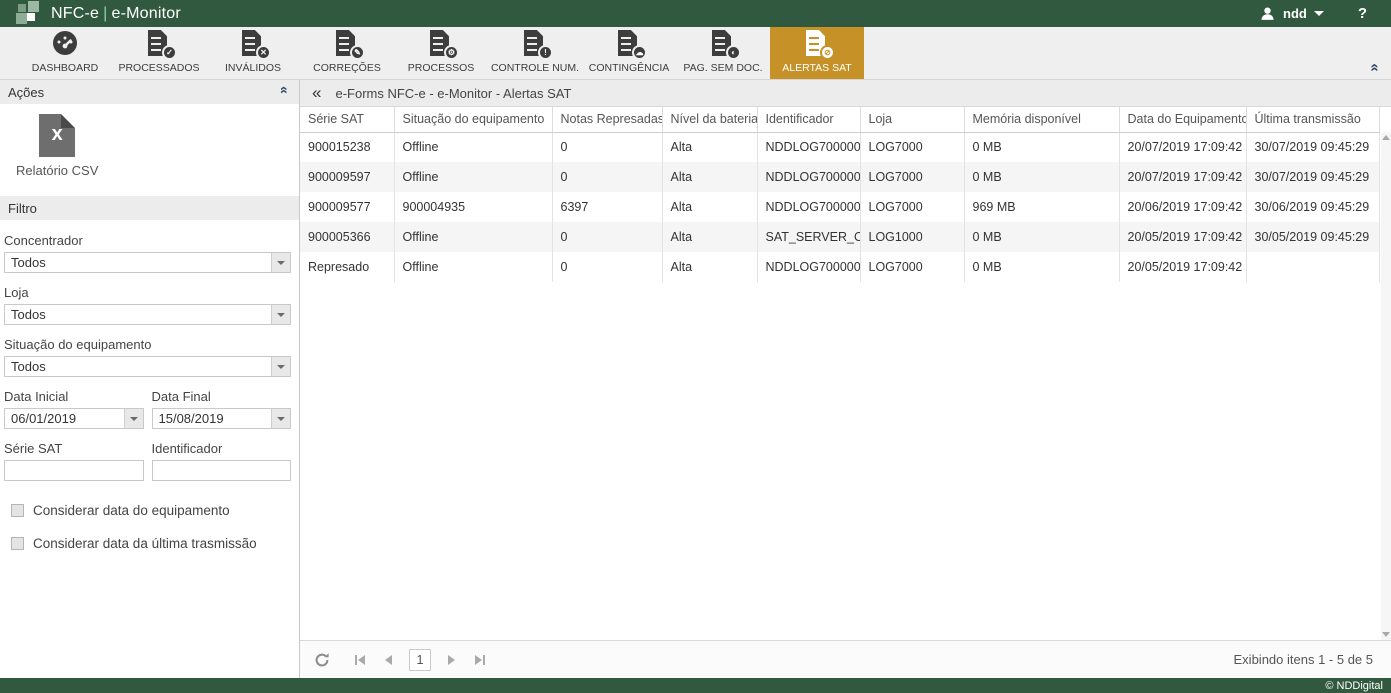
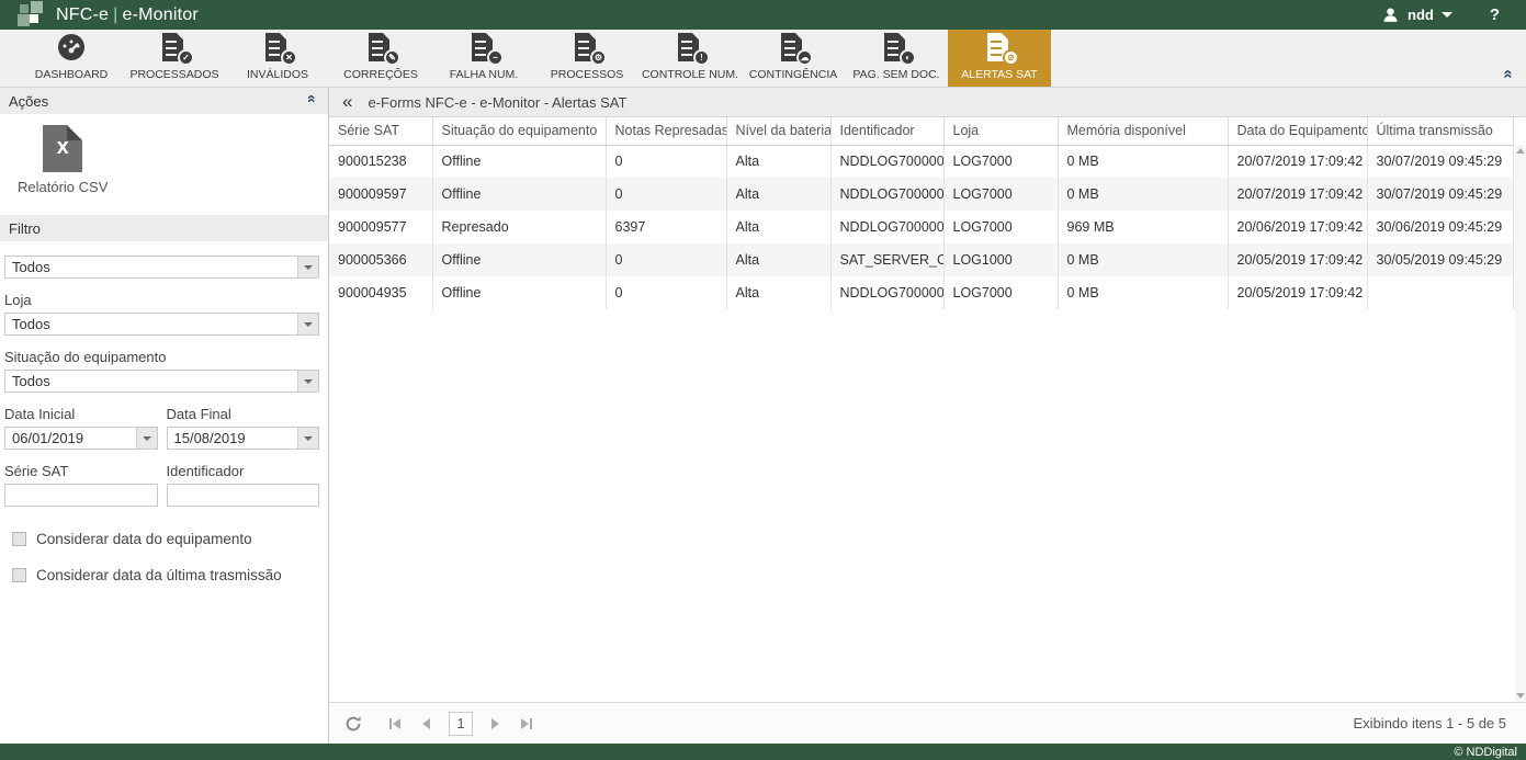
  NFC-e | e-Monitor
  ndd
  ?
  DASHBOARD
  ✓
  PROCESSADOS
  ✕
  INVÁLIDOS
  ✎
  CORREÇÕES
+ −
+ FALHA NUM.
  ⚙
  PROCESSOS
  !
  CONTROLE NUM.
  ☁
  CONTINGÊNCIA
  ◐
  PAG. SEM DOC.
  ⊘
  ALERTAS SAT
  Ações
  x
  Relatório CSV
  Filtro
- Concentrador
  Todos
  Loja
  Todos
  Situação do equipamento
  Todos
  Data Inicial
  06/01/2019
  Data Final
  15/08/2019
  Série SAT
  Identificador
  Considerar data do equipamento
  Considerar data da última trasmissão
  «
  e-Forms NFC-e - e-Monitor - Alertas SAT
  Série SAT	Situação do equipamento	Notas Represadas	Nível da bateria	Identificador	Loja	Memória disponível	Data do Equipamento	Última transmissão
  900015238	Offline	0	Alta	NDDLOG700000	LOG7000	0 MB	20/07/2019 17:09:42	30/07/2019 09:45:29
  900009597	Offline	0	Alta	NDDLOG700000	LOG7000	0 MB	20/07/2019 17:09:42	30/07/2019 09:45:29
- 900009577	900004935	6397	Alta	NDDLOG700000	LOG7000	969 MB	20/06/2019 17:09:42	30/06/2019 09:45:29
+ 900009577	Represado	6397	Alta	NDDLOG700000	LOG7000	969 MB	20/06/2019 17:09:42	30/06/2019 09:45:29
  900005366	Offline	0	Alta	SAT_SERVER_O	LOG1000	0 MB	20/05/2019 17:09:42	30/05/2019 09:45:29
- Represado	Offline	0	Alta	NDDLOG700000	LOG7000	0 MB	20/05/2019 17:09:42
+ 900004935	Offline	0	Alta	NDDLOG700000	LOG7000	0 MB	20/05/2019 17:09:42
  1
  Exibindo itens 1 - 5 de 5
  © NDDigital
